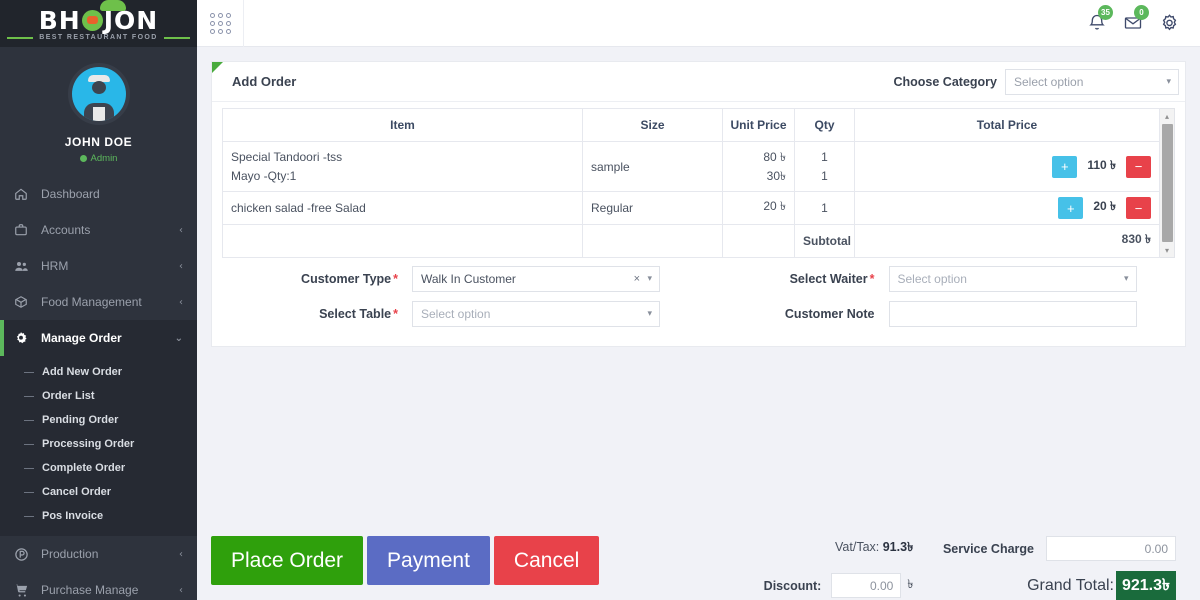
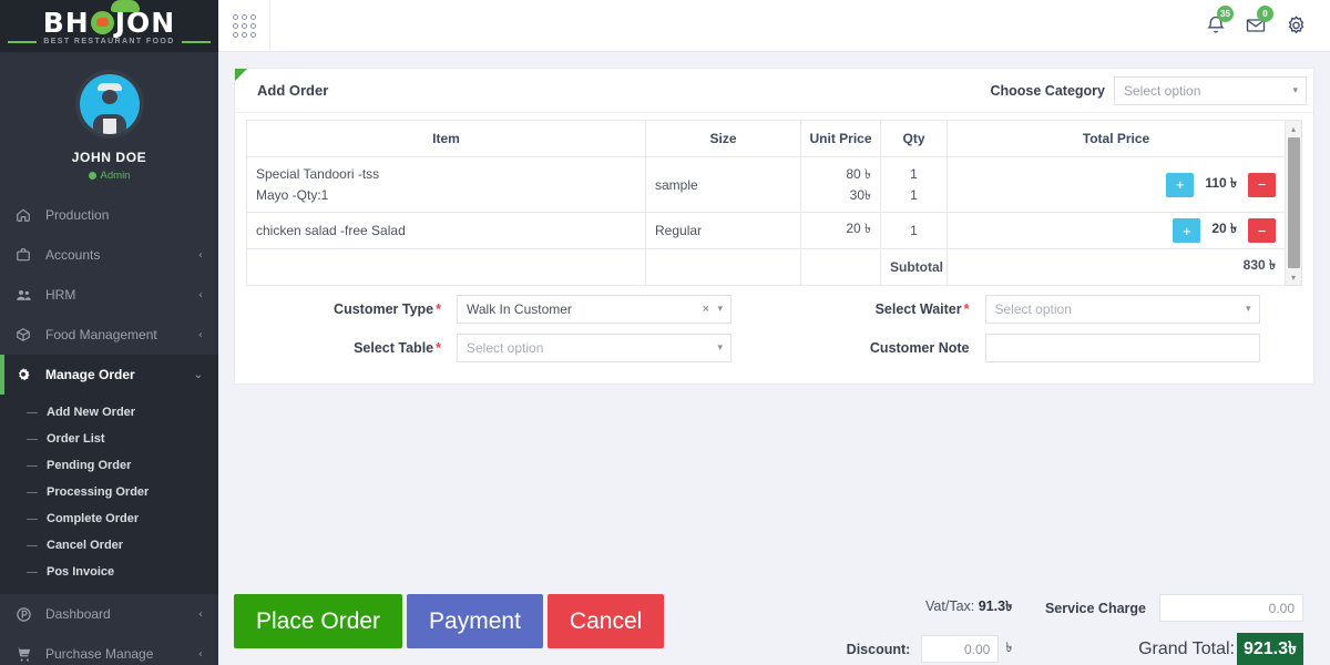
  BH
  JON
  JOHN DOE
  Admin
- Dashboard
+ Production
  Accounts
  ‹
  HRM
  ‹
  Food Management
  ‹
  Manage Order
  ⌄
  Add New Order
  Order List
  Pending Order
  Processing Order
  Complete Order
  Cancel Order
  Pos Invoice
- Production
+ Dashboard
  ‹
  Purchase Manage
  ‹
  35
  0
  Add Order
  Choose Category
  Select option
  ▾
  Item	Size	Unit Price	Qty	Total Price
  Special Tandoori -tss Mayo -Qty:1	sample	80 ৳ 30৳	1 1	+ 110 ৳ −
  chicken salad -free Salad	Regular	20 ৳	1	+ 20 ৳ −
  			Subtotal	830 ৳
  ▴
  ▾
  Customer Type *
  Walk In Customer
  ×
  ▾
  Select Waiter *
  Select option
  ▾
  Select Table *
  Select option
  ▾
  Customer Note
  Place Order
  Payment
  Cancel
  Vat/Tax: 91.3৳
  Service Charge
  0.00
  Discount:
  0.00
  ৳
  Grand Total:
  921.3৳
